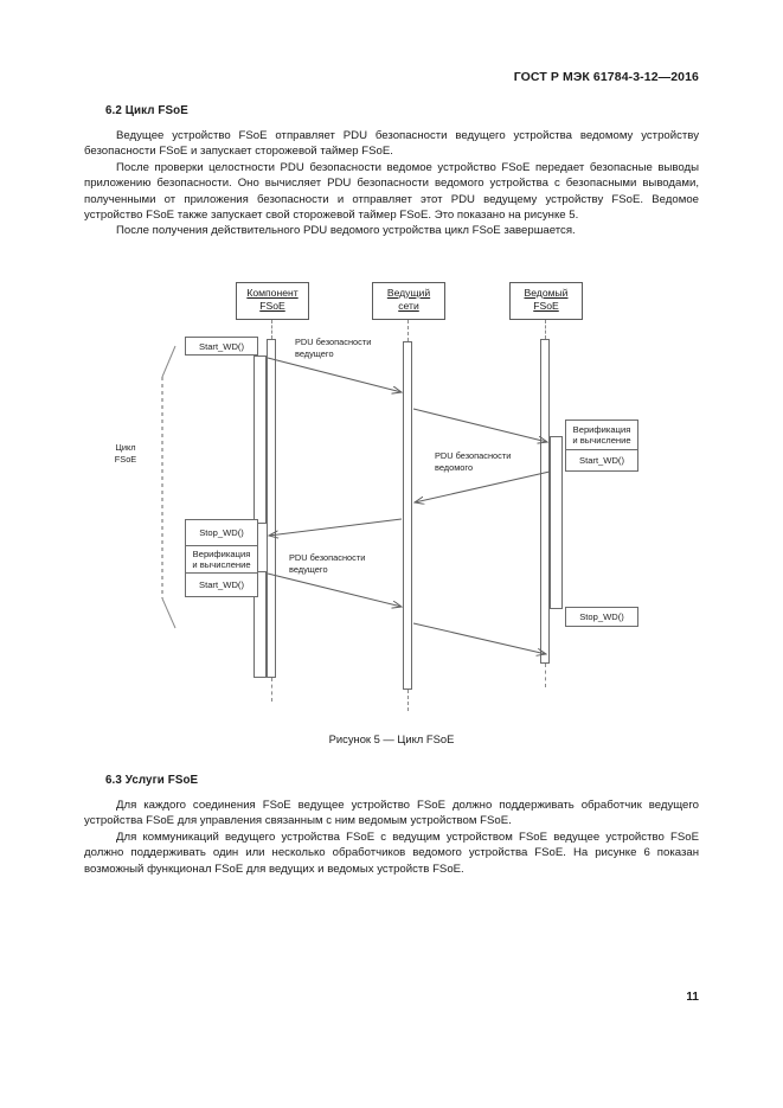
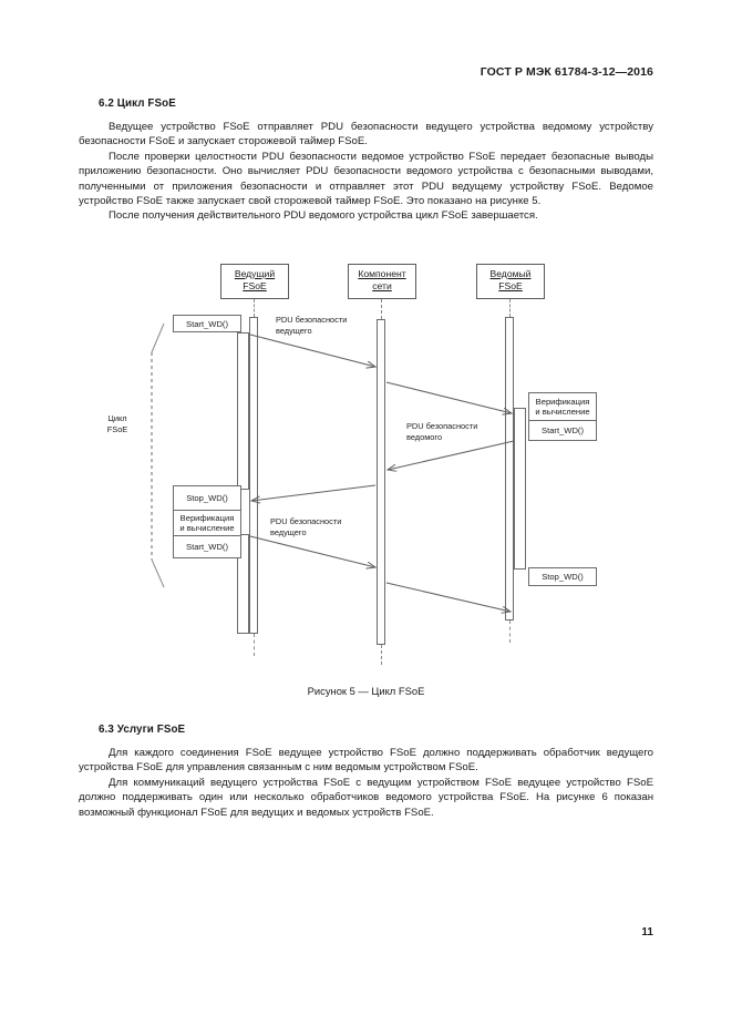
  ГОСТ Р МЭК 61784-3-12—2016
  6.2 Цикл FSoE
  Ведущее устройство FSoE отправляет PDU безопасности ведущего устройства ведомому устройству безопасности FSoE и запускает сторожевой таймер FSoE.
  После проверки целостности PDU безопасности ведомое устройство FSoE передает безопасные выводы приложению безопасности. Оно вычисляет PDU безопасности ведомого устройства с безопасными выводами, полученными от приложения безопасности и отправляет этот PDU ведущему устройству FSoE. Ведомое устройство FSoE также запускает свой сторожевой таймер FSoE. Это показано на рисунке 5.
  После получения действительного PDU ведомого устройства цикл FSoE завершается.
- Компонент
+ Ведущий
  FSoE
- Ведущий
+ Компонент
  сети
  Ведомый
  FSoE
  Start_WD()
  Stop_WD()
  Верификация
  и вычисление
  Start_WD()
  Верификация
  и вычисление
  Start_WD()
  Stop_WD()
  PDU безопасности
  ведущего
  PDU безопасности
  ведомого
  PDU безопасности
  ведущего
  Цикл
  FSoE
  Рисунок 5 — Цикл FSoE
  6.3 Услуги FSoE
  Для каждого соединения FSoE ведущее устройство FSoE должно поддерживать обработчик ведущего устройства FSoE для управления связанным с ним ведомым устройством FSoE.
  Для коммуникаций ведущего устройства FSoE с ведущим устройством FSoE ведущее устройство FSoE должно поддерживать один или несколько обработчиков ведомого устройства FSoE. На рисунке 6 показан возможный функционал FSoE для ведущих и ведомых устройств FSoE.
  11
